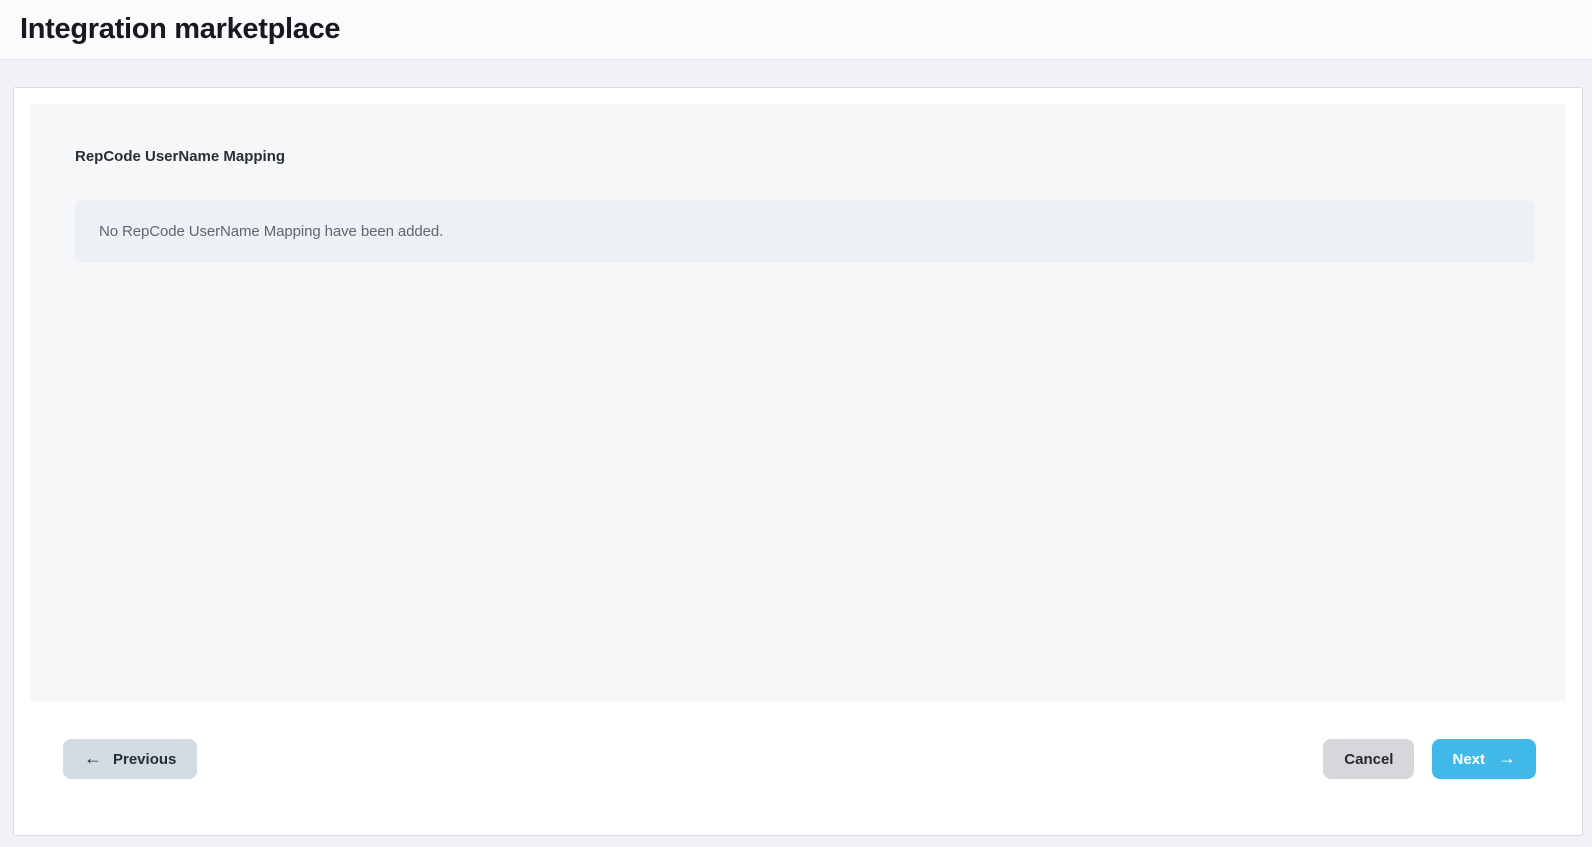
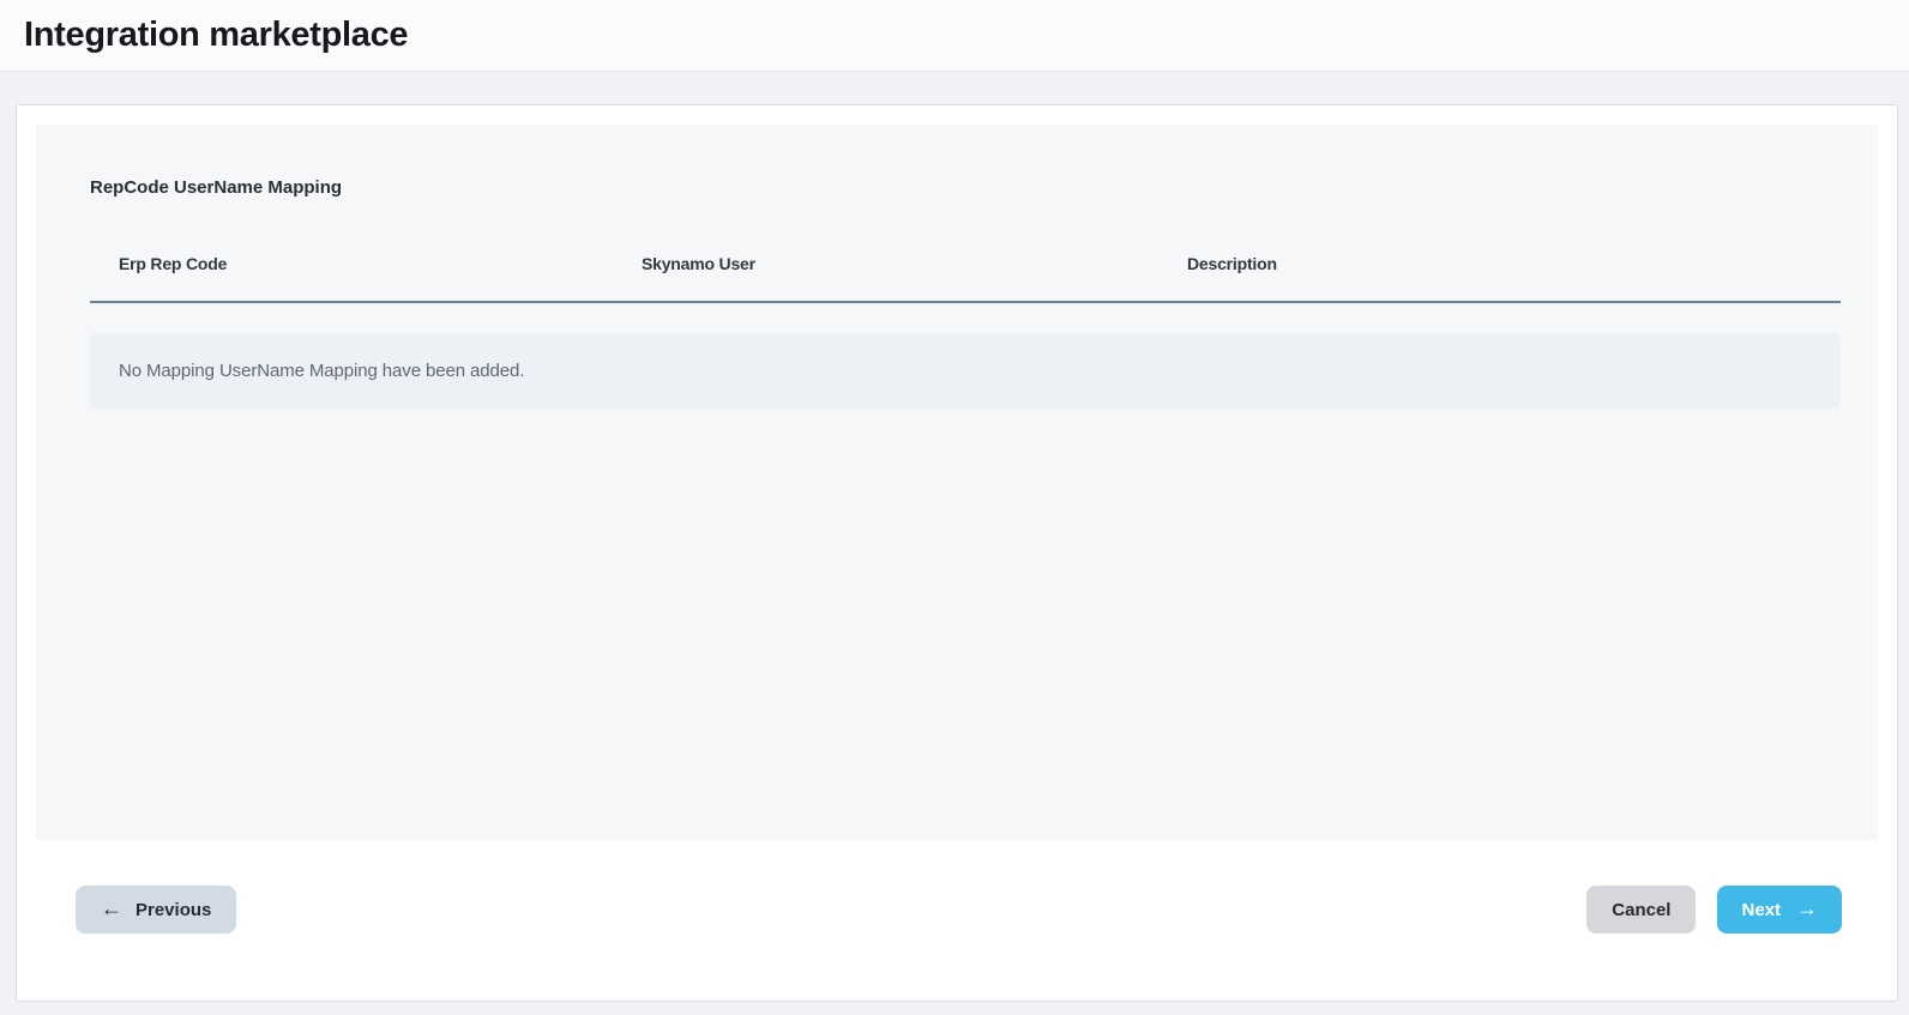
  Integration marketplace
  RepCode UserName Mapping
+ Erp Rep Code
+ Skynamo User
+ Description
- No RepCode UserName Mapping have been added.
+ No Mapping UserName Mapping have been added.
  ←
  Previous
  Cancel
  Next
  →
